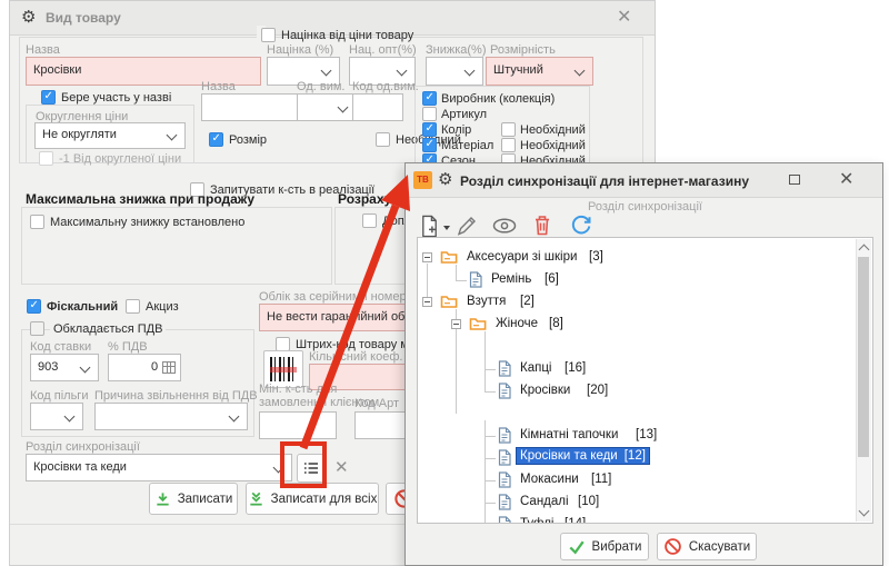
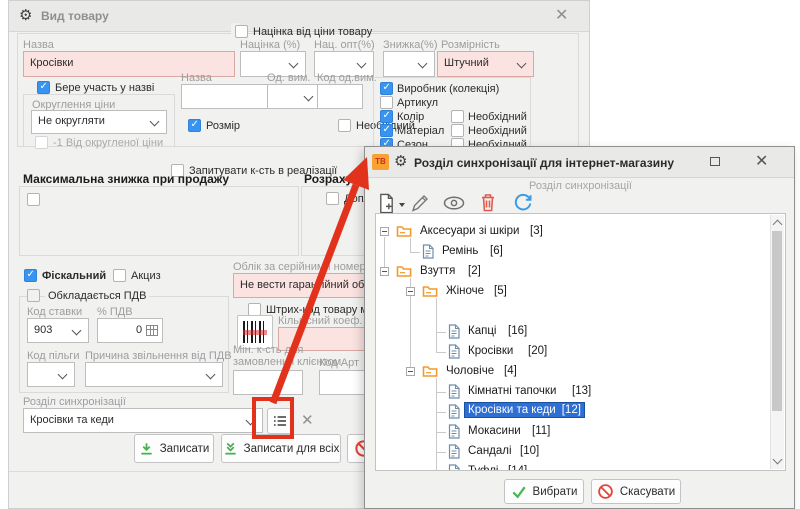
  ⚙
  Вид товару
  ✕
  Націнка від ціни товару
  Назва
  Кросівки
  Націнка (%)
  Нац. опт(%)
  Знижка(%)
  Розмірність
  Штучний
  Бере участь у назві
  Округлення ціни
  Не округляти
  -1 Від округленої ціни
  Назва
  Од. вим.
  Код од.вим.
  Розмір
  Неодний
  Виробник (колекція)
  Артикул
  Колір
  Необхідний
  Матеріал
  Необхідний
  Сезон
  Необхідний
  Запитувати к-сть в реалізації
  Максимальна знижка при продажу
- Максимальну знижку встановлено
  Фіскальний
  Акциз
  Обкладається ПДВ
  Код ставки
  903
  % ПДВ
  0
  Код пільги
  Причина звільнення від ПДВ
  Облік за серійним номер
  Не вести гаранійний об
  Кільсний коеф.
  Мін. к-сть дя
  замовлен клієнтом
  Код Арт
  Розділ синхронізації
  Кросівки та кеди
  ✕
  Записати
  Записати для всіх
  ТВ
  ⚙
  Розділ синхронізації для інтернет-магазину
  ✕
  Розділ синхронізації
  Аксесуари зі шкіри
  [3]
  Ремінь
  [6]
  Взуття
  [2]
  Жіноче
- [8]
+ [5]
  Капці
  [16]
  Кросівки
  [20]
+ Чоловіче
+ [4]
  Кімнатні тапочки
  [13]
  Кросівки та кеди [12]
  Мокасини
  [11]
  Сандалі
  [10]
  Вибрати
  Скасувати
